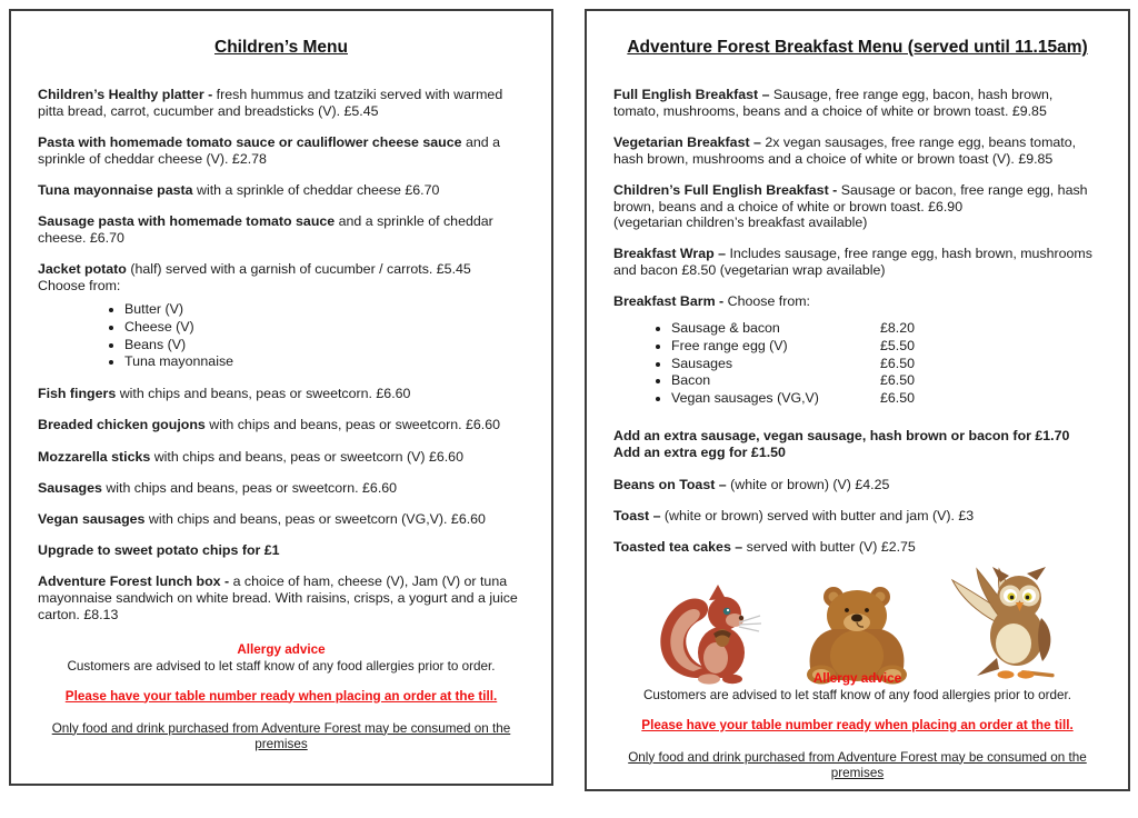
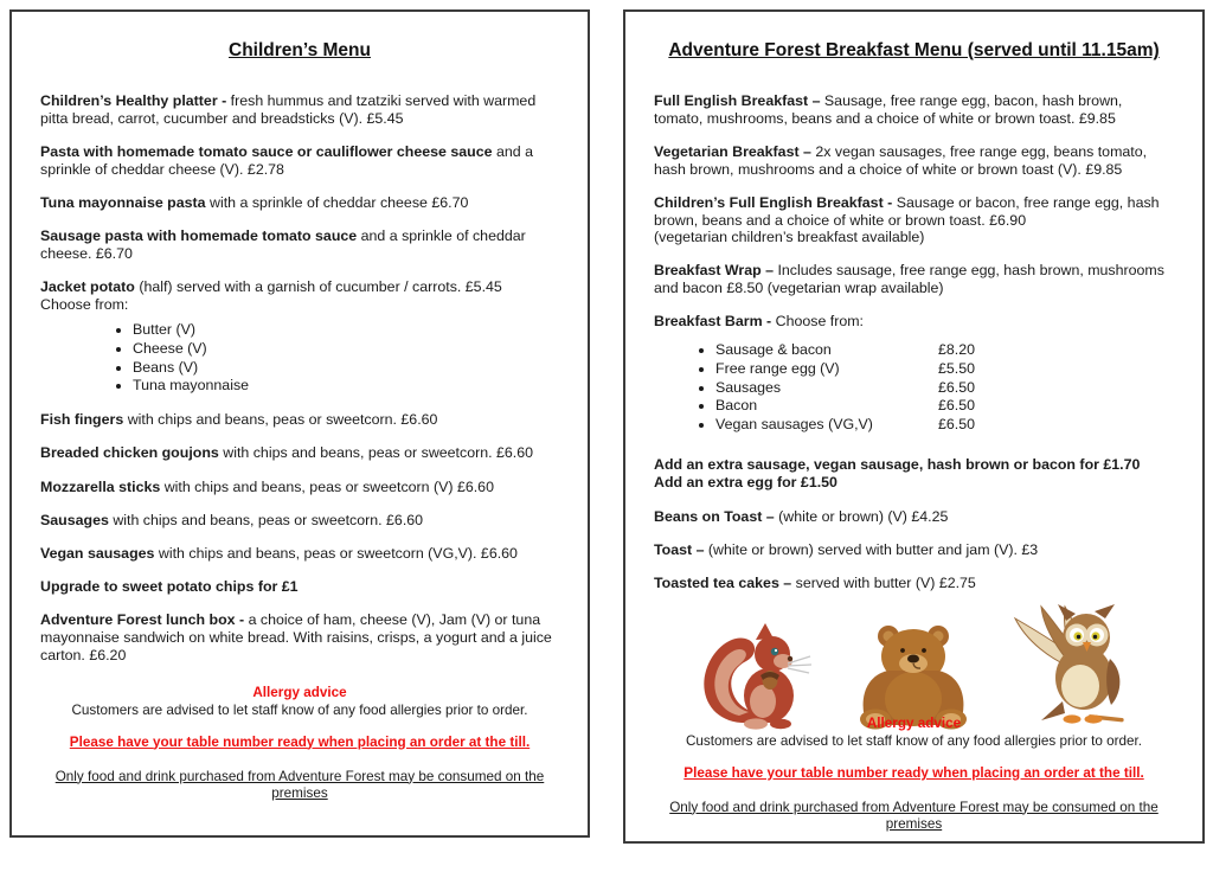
  Children’s Menu
  Children’s Healthy platter - fresh hummus and tzatziki served with warmed pitta bread, carrot, cucumber and breadsticks (V). £5.45
  Pasta with homemade tomato sauce or cauliflower cheese sauce and a sprinkle of cheddar cheese (V). £2.78
  Tuna mayonnaise pasta with a sprinkle of cheddar cheese £6.70
  Sausage pasta with homemade tomato sauce and a sprinkle of cheddar cheese. £6.70
  Jacket potato (half) served with a garnish of cucumber / carrots. £5.45
  Choose from:
  Butter (V)
  Cheese (V)
  Beans (V)
  Tuna mayonnaise
  Fish fingers with chips and beans, peas or sweetcorn. £6.60
  Breaded chicken goujons with chips and beans, peas or sweetcorn. £6.60
  Mozzarella sticks with chips and beans, peas or sweetcorn (V) £6.60
  Sausages with chips and beans, peas or sweetcorn. £6.60
  Vegan sausages with chips and beans, peas or sweetcorn (VG,V). £6.60
  Upgrade to sweet potato chips for £1
- Adventure Forest lunch box - a choice of ham, cheese (V), Jam (V) or tuna mayonnaise sandwich on white bread. With raisins, crisps, a yogurt and a juice carton. £8.13
+ Adventure Forest lunch box - a choice of ham, cheese (V), Jam (V) or tuna mayonnaise sandwich on white bread. With raisins, crisps, a yogurt and a juice carton. £6.20
  Allergy advice
  Customers are advised to let staff know of any food allergies prior to order.
  Please have your table number ready when placing an order at the till.
  Only food and drink purchased from Adventure Forest may be consumed on the premises
  Adventure Forest Breakfast Menu (served until 11.15am)
  Full English Breakfast – Sausage, free range egg, bacon, hash brown, tomato, mushrooms, beans and a choice of white or brown toast. £9.85
  Vegetarian Breakfast – 2x vegan sausages, free range egg, beans tomato, hash brown, mushrooms and a choice of white or brown toast (V). £9.85
  Children’s Full English Breakfast - Sausage or bacon, free range egg, hash brown, beans and a choice of white or brown toast. £6.90
  (vegetarian children’s breakfast available)
  Breakfast Wrap – Includes sausage, free range egg, hash brown, mushrooms and bacon £8.50 (vegetarian wrap available)
  Breakfast Barm - Choose from:
  Sausage & bacon £8.20
  Free range egg (V) £5.50
  Sausages £6.50
  Bacon £6.50
  Vegan sausages (VG,V) £6.50
  Add an extra sausage, vegan sausage, hash brown or bacon for £1.70
  Add an extra egg for £1.50
  Beans on Toast – (white or brown) (V) £4.25
  Toast – (white or brown) served with butter and jam (V). £3
  Toasted tea cakes – served with butter (V) £2.75
  Allergy advice
  Customers are advised to let staff know of any food allergies prior to order.
  Please have your table number ready when placing an order at the till.
  Only food and drink purchased from Adventure Forest may be consumed on the premises
